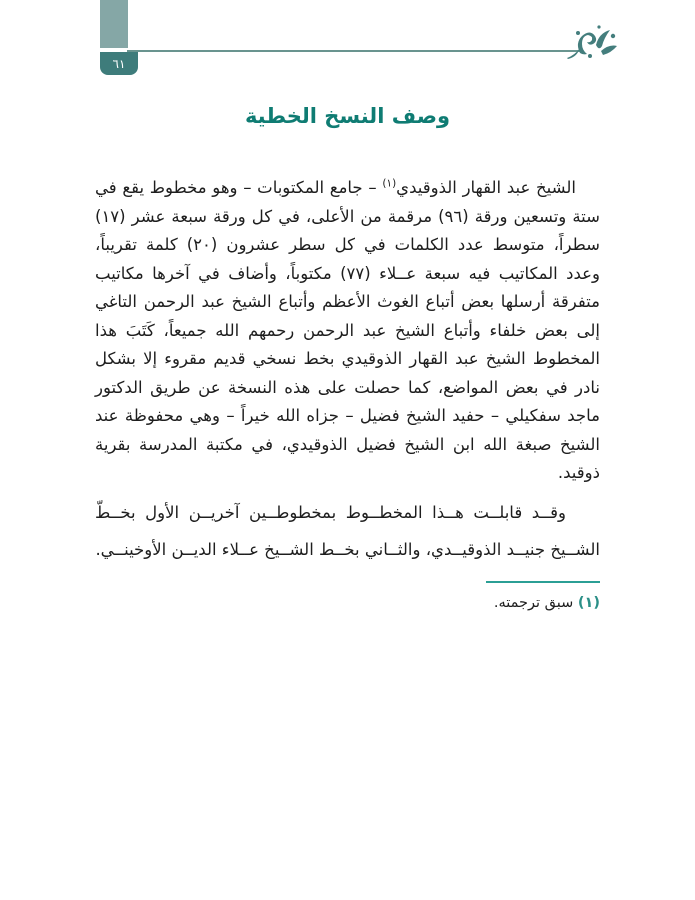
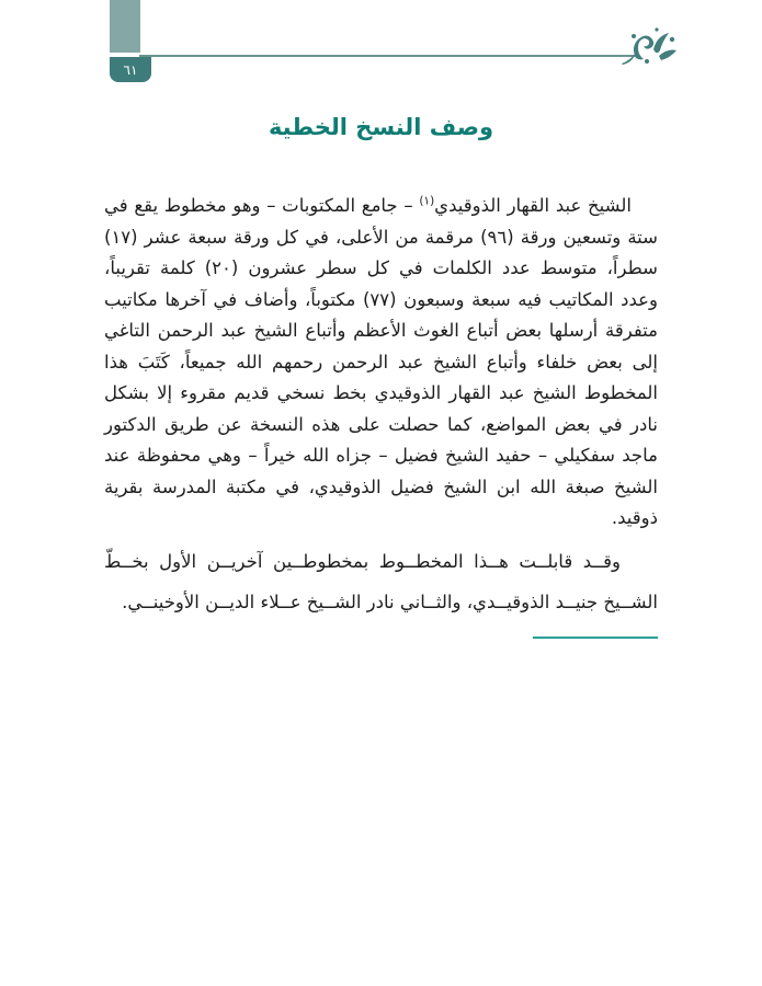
  ٦١
  وصف النسخ الخطية
- الشيخ عبد القهار الذوقيدي(١) – جامع المكتوبات – وهو مخطوط يقع في ستة وتسعين ورقة (٩٦) مرقمة من الأعلى، في كل ورقة سبعة عشر (١٧) سطراً، متوسط عدد الكلمات في كل سطر عشرون (٢٠) كلمة تقريباً، وعدد المكاتيب فيه سبعة عــلاء (٧٧) مكتوباً، وأضاف في آخرها مكاتيب متفرقة أرسلها بعض أتباع الغوث الأعظم وأتباع الشيخ عبد الرحمن التاغي إلى بعض خلفاء وأتباع الشيخ عبد الرحمن رحمهم الله جميعاً، كَتَبَ هذا المخطوط الشيخ عبد القهار الذوقيدي بخط نسخي قديم مقروء إلا بشكل نادر في بعض المواضع، كما حصلت على هذه النسخة عن طريق الدكتور ماجد سفكيلي – حفيد الشيخ فضيل – جزاه الله خيراً – وهي محفوظة عند الشيخ صبغة الله ابن الشيخ فضيل الذوقيدي، في مكتبة المدرسة بقرية ذوقيد.
+ الشيخ عبد القهار الذوقيدي(١) – جامع المكتوبات – وهو مخطوط يقع في ستة وتسعين ورقة (٩٦) مرقمة من الأعلى، في كل ورقة سبعة عشر (١٧) سطراً، متوسط عدد الكلمات في كل سطر عشرون (٢٠) كلمة تقريباً، وعدد المكاتيب فيه سبعة وسبعون (٧٧) مكتوباً، وأضاف في آخرها مكاتيب متفرقة أرسلها بعض أتباع الغوث الأعظم وأتباع الشيخ عبد الرحمن التاغي إلى بعض خلفاء وأتباع الشيخ عبد الرحمن رحمهم الله جميعاً، كَتَبَ هذا المخطوط الشيخ عبد القهار الذوقيدي بخط نسخي قديم مقروء إلا بشكل نادر في بعض المواضع، كما حصلت على هذه النسخة عن طريق الدكتور ماجد سفكيلي – حفيد الشيخ فضيل – جزاه الله خيراً – وهي محفوظة عند الشيخ صبغة الله ابن الشيخ فضيل الذوقيدي، في مكتبة المدرسة بقرية ذوقيد.
- وقــد قابلــت هــذا المخطــوط بمخطوطــين آخريــن الأول بخــطّ الشــيخ جنيــد الذوقيــدي، والثــاني بخــط الشــيخ عــلاء الديــن الأوخينــي.
+ وقــد قابلــت هــذا المخطــوط بمخطوطــين آخريــن الأول بخــطّ الشــيخ جنيــد الذوقيــدي، والثــاني نادر الشــيخ عــلاء الديــن الأوخينــي.
- (١) سبق ترجمته.
